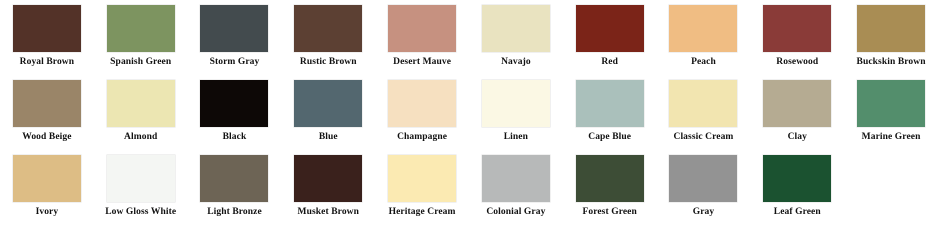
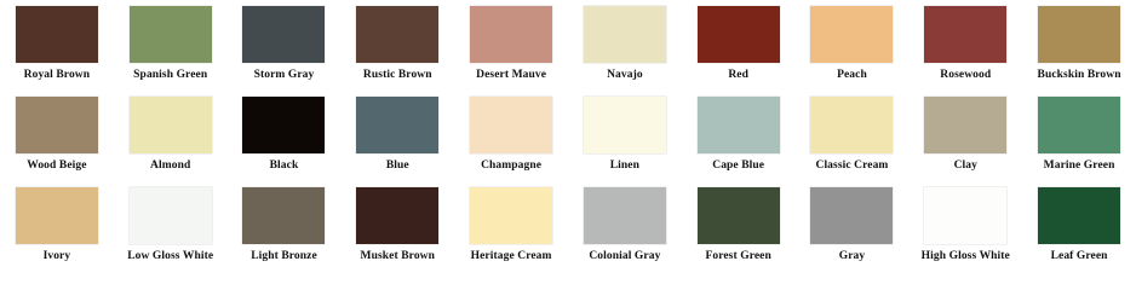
  Royal Brown
  Spanish Green
  Storm Gray
  Rustic Brown
  Desert Mauve
  Navajo
  Red
  Peach
  Rosewood
  Buckskin Brown
  Wood Beige
  Almond
  Black
  Blue
  Champagne
  Linen
  Cape Blue
  Classic Cream
  Clay
  Marine Green
  Ivory
  Low Gloss White
  Light Bronze
  Musket Brown
  Heritage Cream
  Colonial Gray
  Forest Green
  Gray
+ High Gloss White
  Leaf Green
